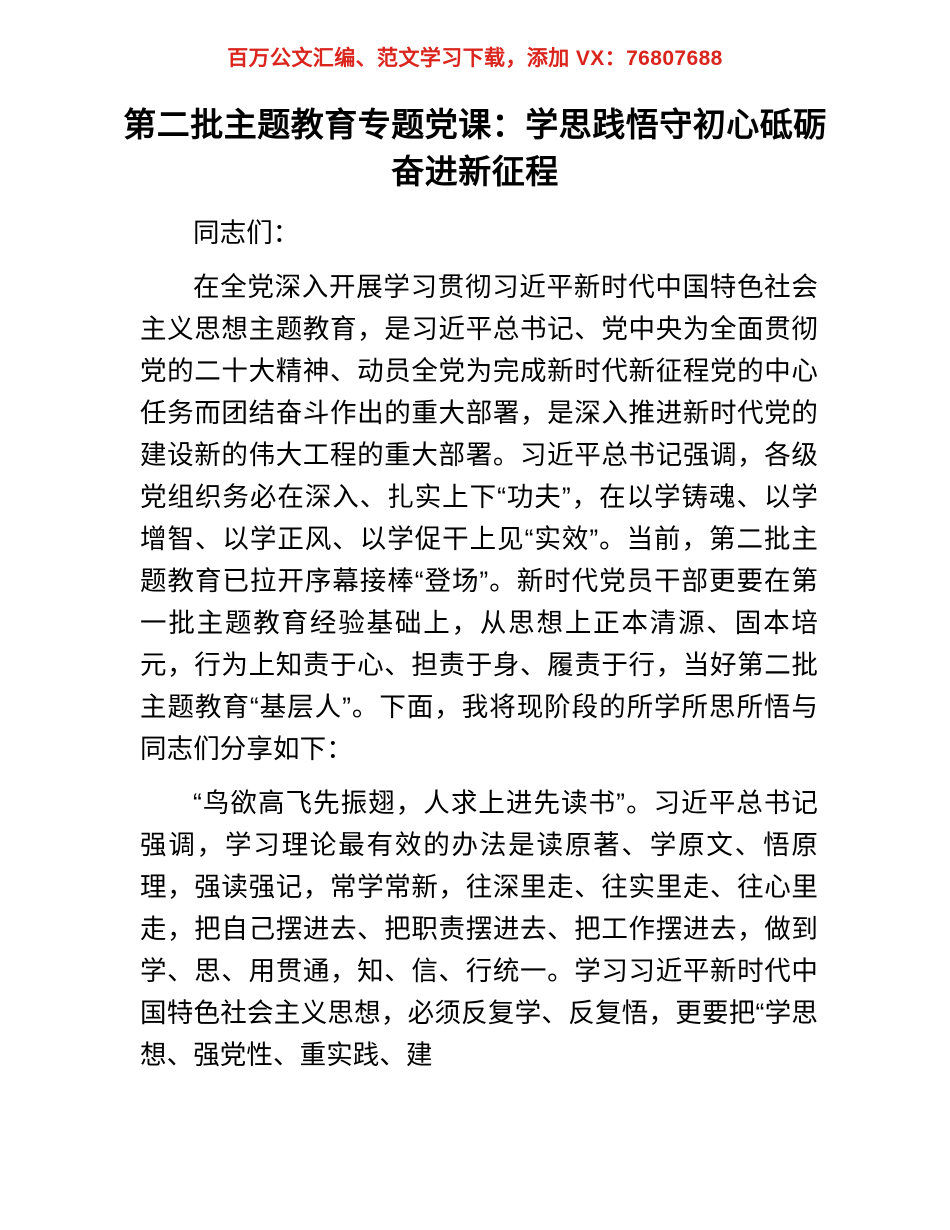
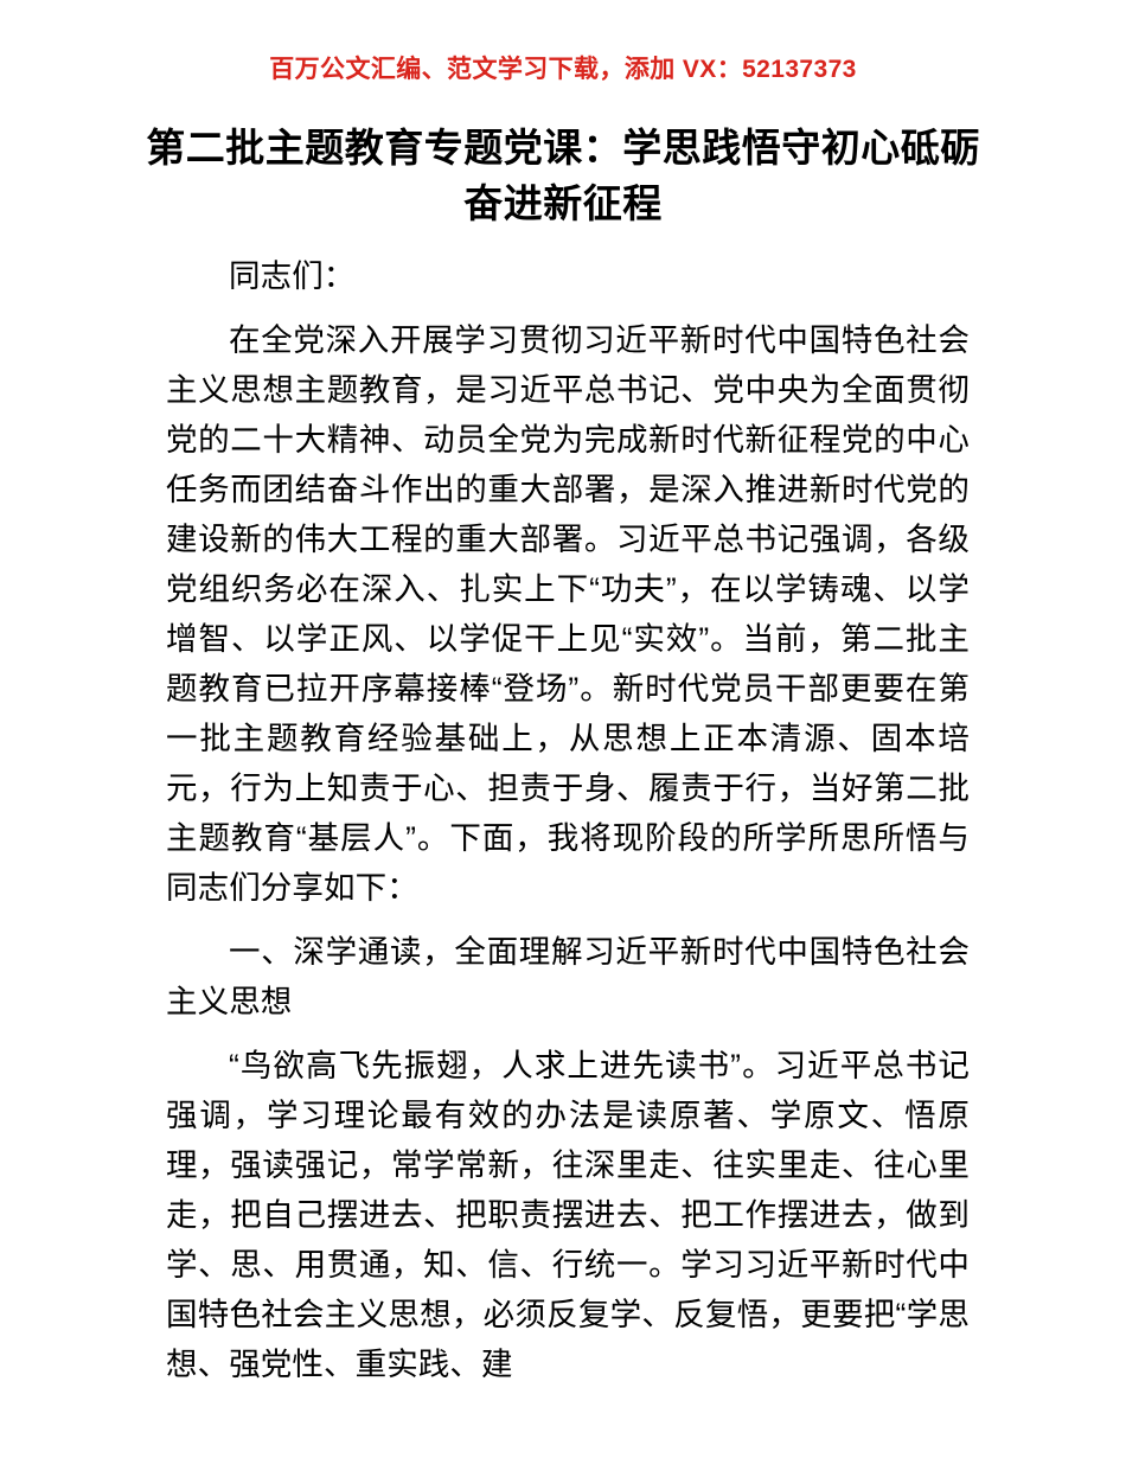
- 百万公文汇编、范文学习下载，添加 VX：76807688
+ 百万公文汇编、范文学习下载，添加 VX：52137373
  第二批主题教育专题党课：学思践悟守初心砥砺奋进新征程
  同志们：
  在全党深入开展学习贯彻习近平新时代中国特色社会主义思想主题教育，是习近平总书记、党中央为全面贯彻党的二十大精神、动员全党为完成新时代新征程党的中心任务而团结奋斗作出的重大部署，是深入推进新时代党的建设新的伟大工程的重大部署。习近平总书记强调，各级党组织务必在深入、扎实上下“功夫”，在以学铸魂、以学增智、以学正风、以学促干上见“实效”。当前，第二批主题教育已拉开序幕接棒“登场”。新时代党员干部更要在第一批主题教育经验基础上，从思想上正本清源、固本培元，行为上知责于心、担责于身、履责于行，当好第二批主题教育“基层人”。下面，我将现阶段的所学所思所悟与同志们分享如下：
+ 一、深学通读，全面理解习近平新时代中国特色社会主义思想
  “鸟欲高飞先振翅，人求上进先读书”。习近平总书记强调，学习理论最有效的办法是读原著、学原文、悟原理，强读强记，常学常新，往深里走、往实里走、往心里走，把自己摆进去、把职责摆进去、把工作摆进去，做到学、思、用贯通，知、信、行统一。学习习近平新时代中国特色社会主义思想，必须反复学、反复悟，更要把“学思想、强党性、重实践、建
